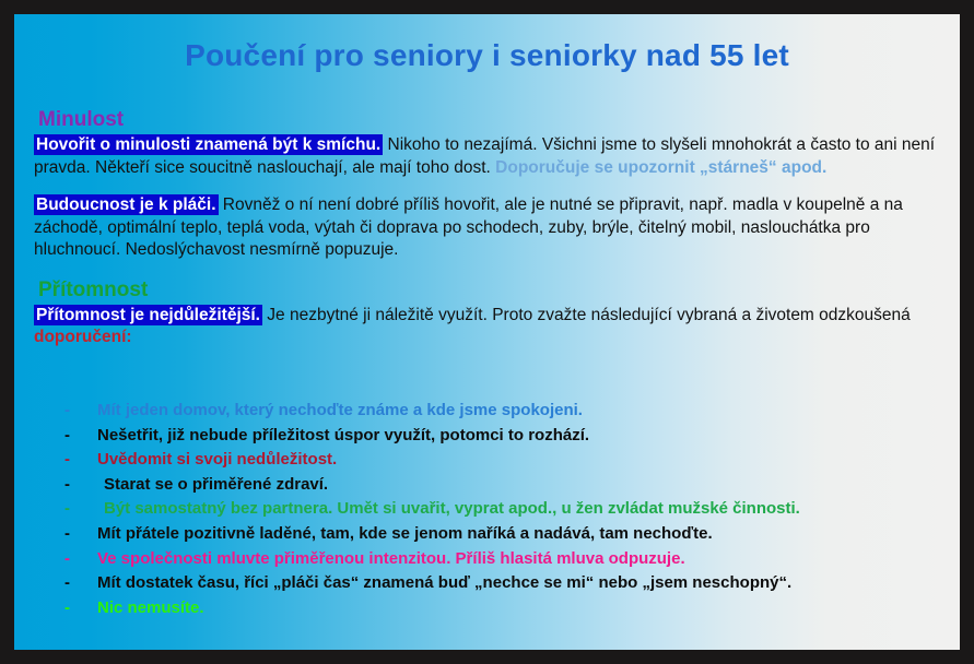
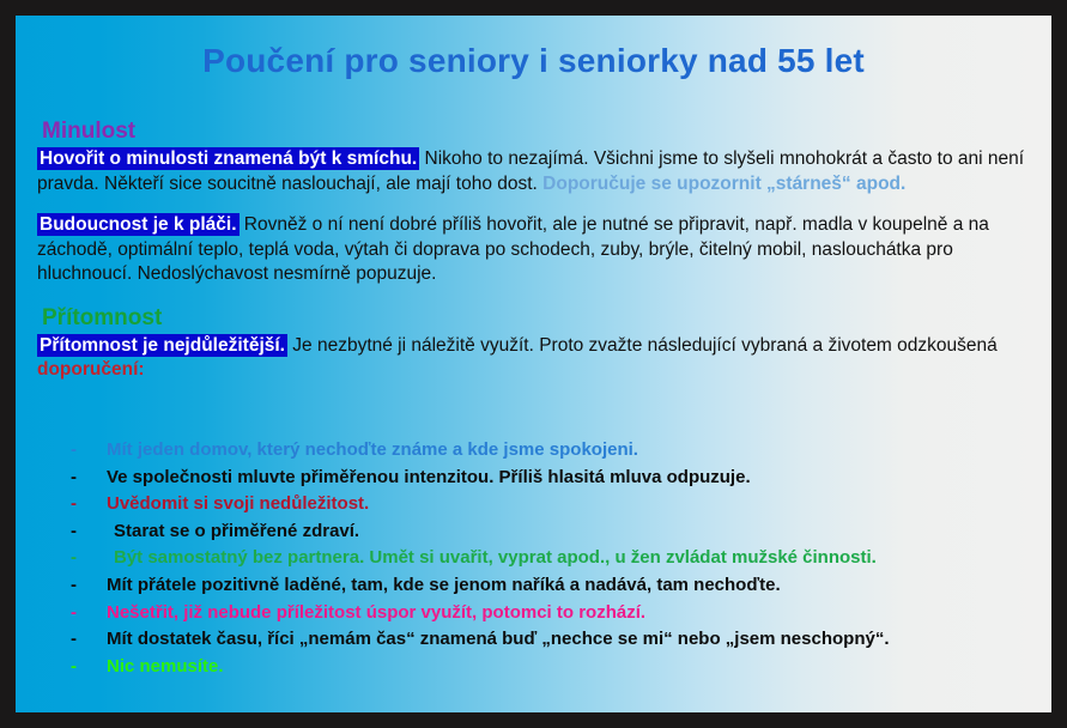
  Poučení pro seniory i seniorky nad 55 let
  Minulost
  Hovořit o minulosti znamená být k smíchu. Nikoho to nezajímá. Všichni jsme to slyšeli mnohokrát a často to ani není pravda. Někteří sice soucitně naslouchají, ale mají toho dost. Doporučuje se upozornit „stárneš“ apod.
  Budoucnost je k pláči. Rovněž o ní není dobré příliš hovořit, ale je nutné se připravit, např. madla v koupelně a na záchodě, optimální teplo, teplá voda, výtah či doprava po schodech, zuby, brýle, čitelný mobil, naslouchátka pro hluchnoucí. Nedoslýchavost nesmírně popuzuje.
  Přítomnost
  Přítomnost je nejdůležitější. Je nezbytné ji náležitě využít. Proto zvažte následující vybraná a životem odzkoušená doporučení:
  -
  Mít jeden domov, který nechoďte známe a kde jsme spokojeni.
  -
- Nešetřit, již nebude příležitost úspor využít, potomci to rozhází.
+ Ve společnosti mluvte přiměřenou intenzitou. Příliš hlasitá mluva odpuzuje.
  -
  Uvědomit si svoji nedůležitost.
  -
  Starat se o přiměřené zdraví.
  -
  Být samostatný bez partnera. Umět si uvařit, vyprat apod., u žen zvládat mužské činnosti.
  -
  Mít přátele pozitivně laděné, tam, kde se jenom naříká a nadává, tam nechoďte.
  -
- Ve společnosti mluvte přiměřenou intenzitou. Příliš hlasitá mluva odpuzuje.
+ Nešetřit, již nebude příležitost úspor využít, potomci to rozhází.
  -
- Mít dostatek času, říci „pláči čas“ znamená buď „nechce se mi“ nebo „jsem neschopný“.
+ Mít dostatek času, říci „nemám čas“ znamená buď „nechce se mi“ nebo „jsem neschopný“.
  -
  Nic nemusíte.
